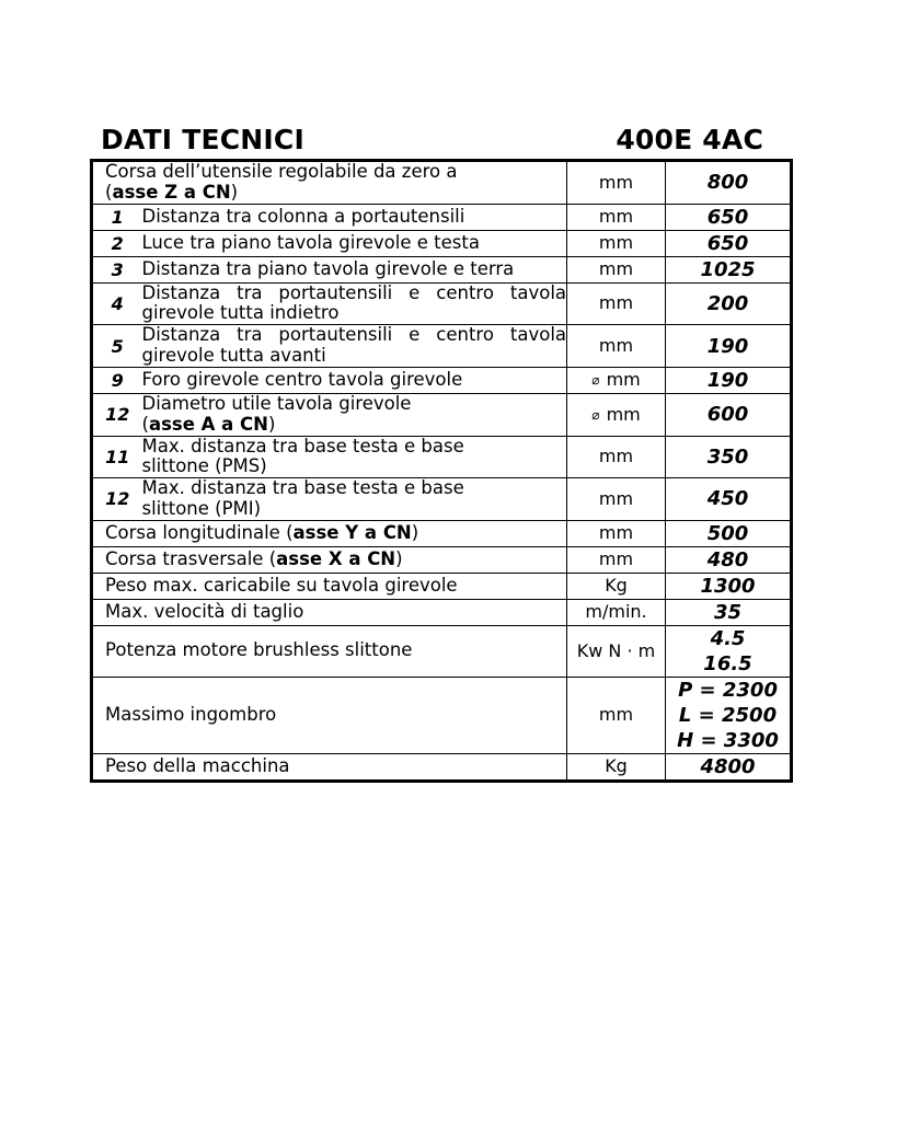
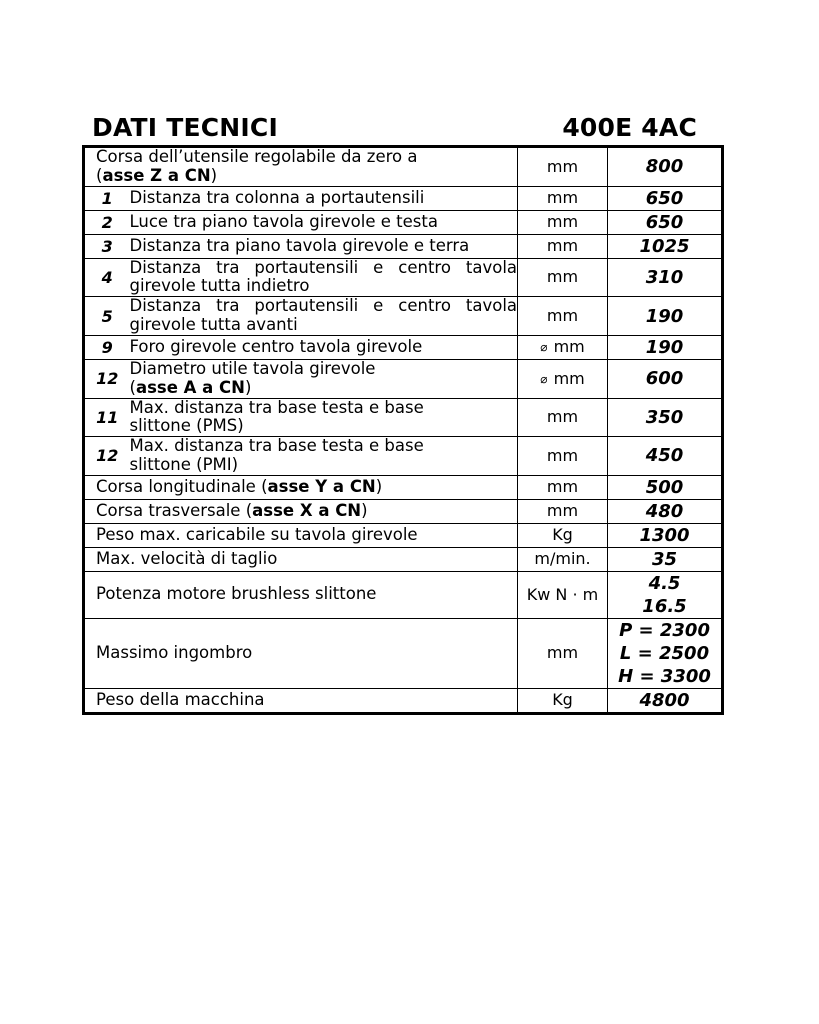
  DATI TECNICI
  400E 4AC
  Corsa dell’utensile regolabile da zero a(asse Z a CN)	mm	800
  1	Distanza tra colonna a portautensili	mm	650
  2	Luce tra piano tavola girevole e testa	mm	650
  3	Distanza tra piano tavola girevole e terra	mm	1025
- 4	Distanza tra portautensili e centro tavola girevole tutta indietro	mm	200
+ 4	Distanza tra portautensili e centro tavola girevole tutta indietro	mm	310
  5	Distanza tra portautensili e centro tavola girevole tutta avanti	mm	190
  9	Foro girevole centro tavola girevole	⌀ mm	190
  12	Diametro utile tavola girevole(asse A a CN)	⌀ mm	600
  11	Max. distanza tra base testa e baseslittone (PMS)	mm	350
  12	Max. distanza tra base testa e baseslittone (PMI)	mm	450
  Corsa longitudinale (asse Y a CN)	mm	500
  Corsa trasversale (asse X a CN)	mm	480
  Peso max. caricabile su tavola girevole	Kg	1300
  Max. velocità di taglio	m/min.	35
  Potenza motore brushless slittone	Kw N · m	4.5 16.5
  Massimo ingombro	mm	P = 2300 L = 2500 H = 3300
  Peso della macchina	Kg	4800
